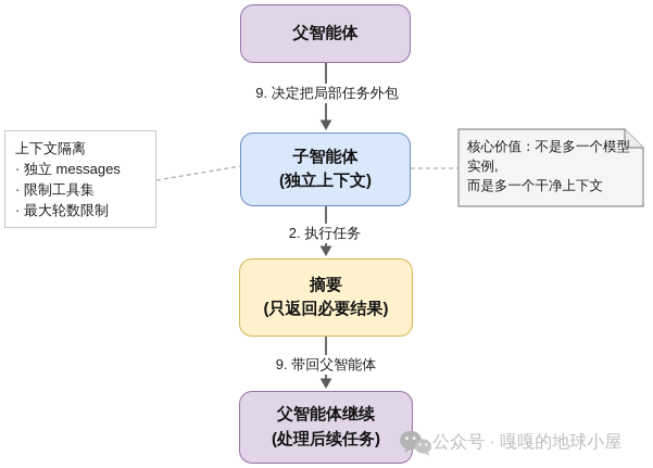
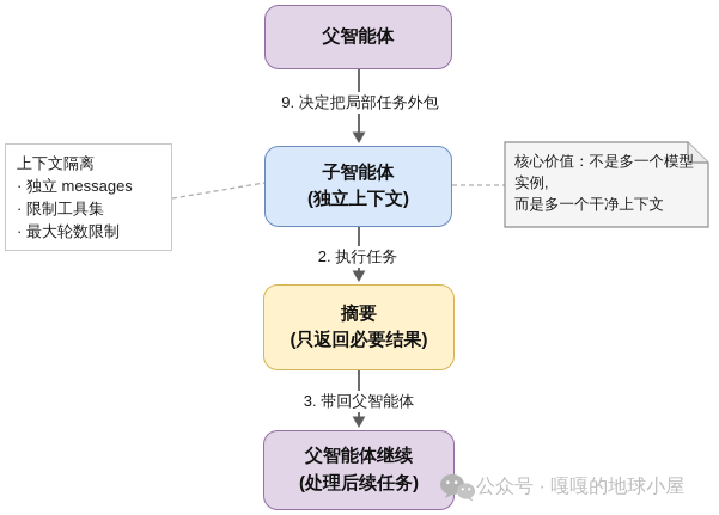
  父智能体
  子智能体
  (独立上下文)
  摘要
  (只返回必要结果)
  父智能体继续
  (处理后续任务)
  9. 决定把局部任务外包
  2. 执行任务
- 9. 带回父智能体
+ 3. 带回父智能体
  上下文隔离
  · 独立 messages
  · 限制工具集
  · 最大轮数限制
  核心价值：不是多一个模型
  实例,
  而是多一个干净上下文
  公众号 · 嘎嘎的地球小屋
